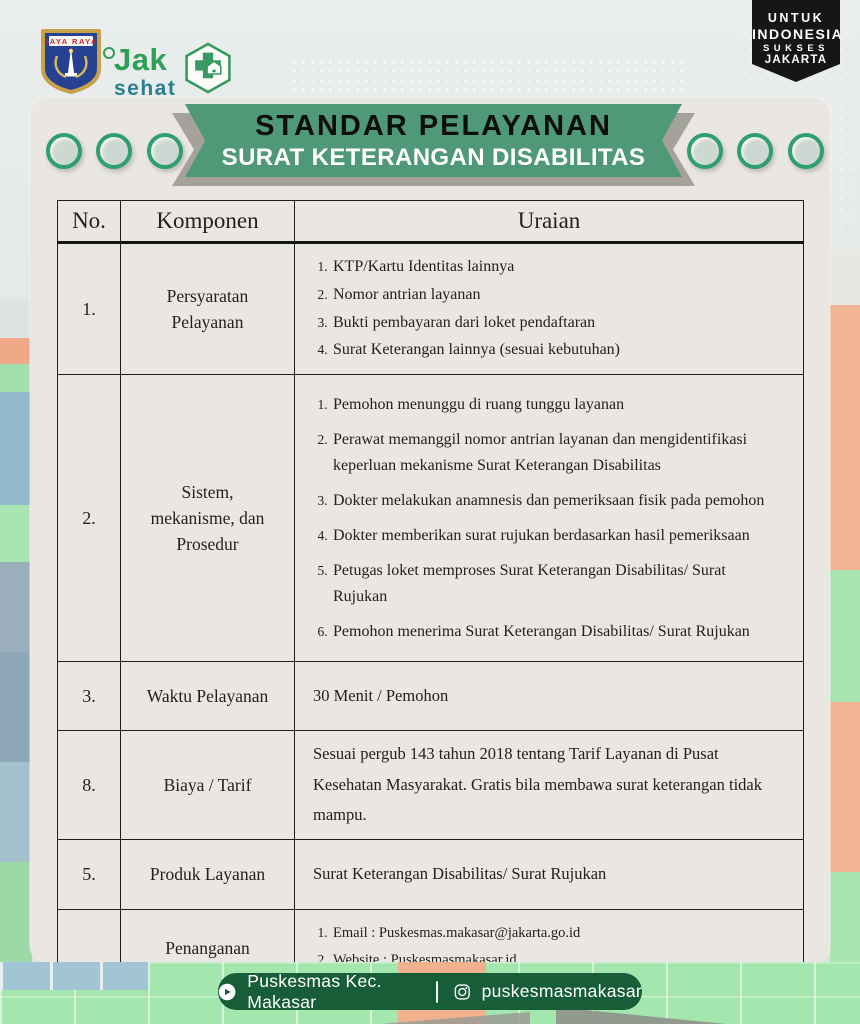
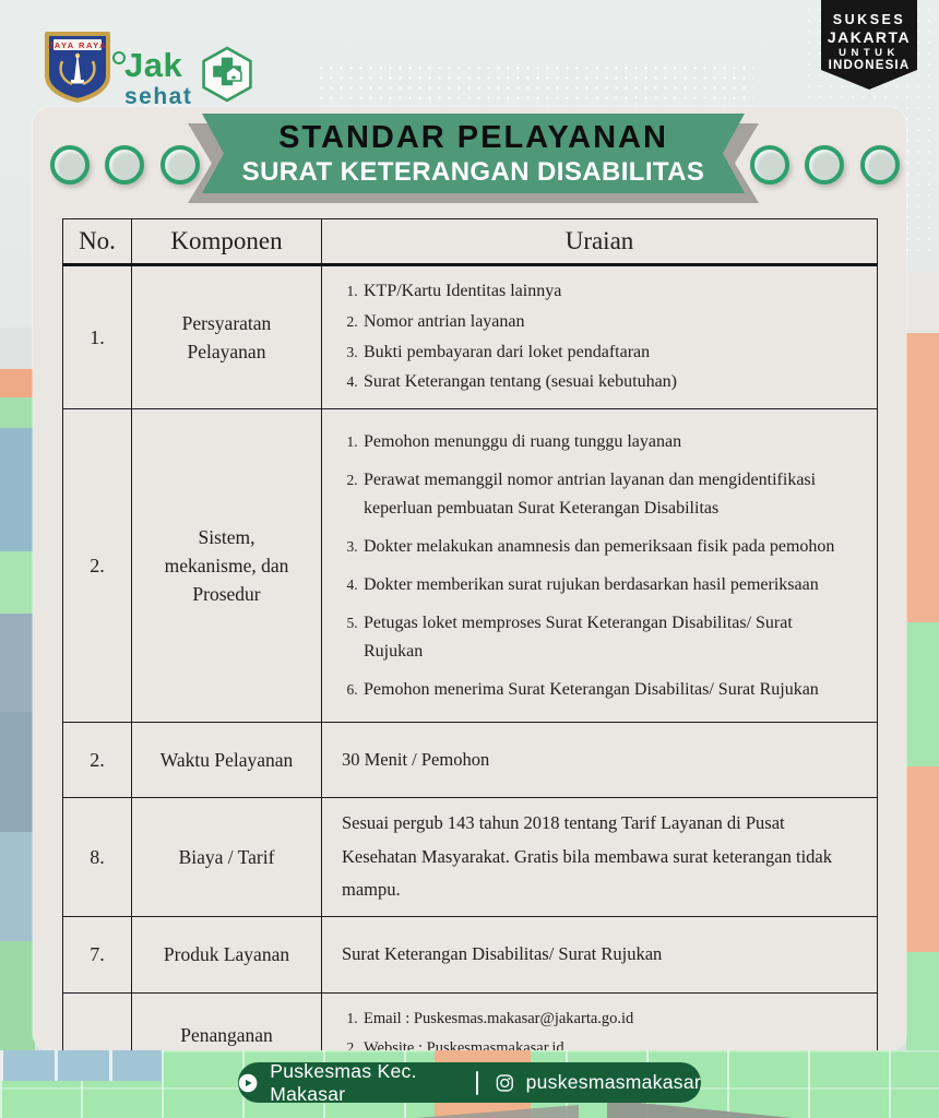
  JAYA RAYA
  Jak
  sehat
- UNTUK
+ SUKSES
- INDONESIA
+ JAKARTA
- SUKSES
+ UNTUK
- JAKARTA
+ INDONESIA
  STANDAR PELAYANAN
  SURAT KETERANGAN DISABILITAS
  No.	Komponen	Uraian
- 1.	Persyaratan Pelayanan	KTP/Kartu Identitas lainnya Nomor antrian layanan Bukti pembayaran dari loket pendaftaran Surat Keterangan lainnya (sesuai kebutuhan)
+ 1.	Persyaratan Pelayanan	KTP/Kartu Identitas lainnya Nomor antrian layanan Bukti pembayaran dari loket pendaftaran Surat Keterangan tentang (sesuai kebutuhan)
- 2.	Sistem, mekanisme, dan Prosedur	Pemohon menunggu di ruang tunggu layanan Perawat memanggil nomor antrian layanan dan mengidentifikasi keperluan mekanisme Surat Keterangan Disabilitas Dokter melakukan anamnesis dan pemeriksaan fisik pada pemohon Dokter memberikan surat rujukan berdasarkan hasil pemeriksaan Petugas loket memproses Surat Keterangan Disabilitas/ Surat Rujukan Pemohon menerima Surat Keterangan Disabilitas/ Surat Rujukan
+ 2.	Sistem, mekanisme, dan Prosedur	Pemohon menunggu di ruang tunggu layanan Perawat memanggil nomor antrian layanan dan mengidentifikasi keperluan pembuatan Surat Keterangan Disabilitas Dokter melakukan anamnesis dan pemeriksaan fisik pada pemohon Dokter memberikan surat rujukan berdasarkan hasil pemeriksaan Petugas loket memproses Surat Keterangan Disabilitas/ Surat Rujukan Pemohon menerima Surat Keterangan Disabilitas/ Surat Rujukan
- 3.	Waktu Pelayanan	30 Menit / Pemohon
+ 2.	Waktu Pelayanan	30 Menit / Pemohon
  8.	Biaya / Tarif	Sesuai pergub 143 tahun 2018 tentang Tarif Layanan di Pusat Kesehatan Masyarakat. Gratis bila membawa surat keterangan tidak mampu.
- 5.	Produk Layanan	Surat Keterangan Disabilitas/ Surat Rujukan
+ 7.	Produk Layanan	Surat Keterangan Disabilitas/ Surat Rujukan
  Puskesmas Kec. Makasar
  puskesmasmakasar
